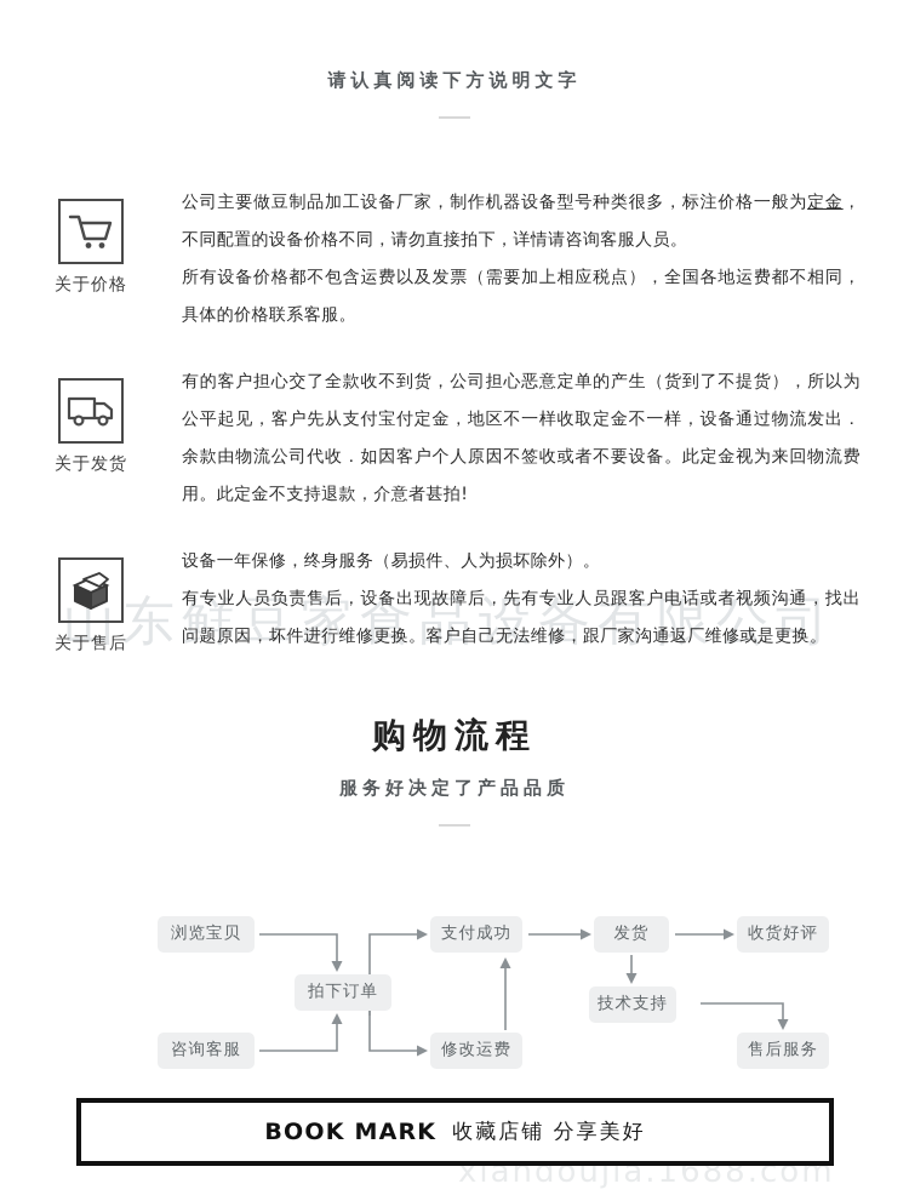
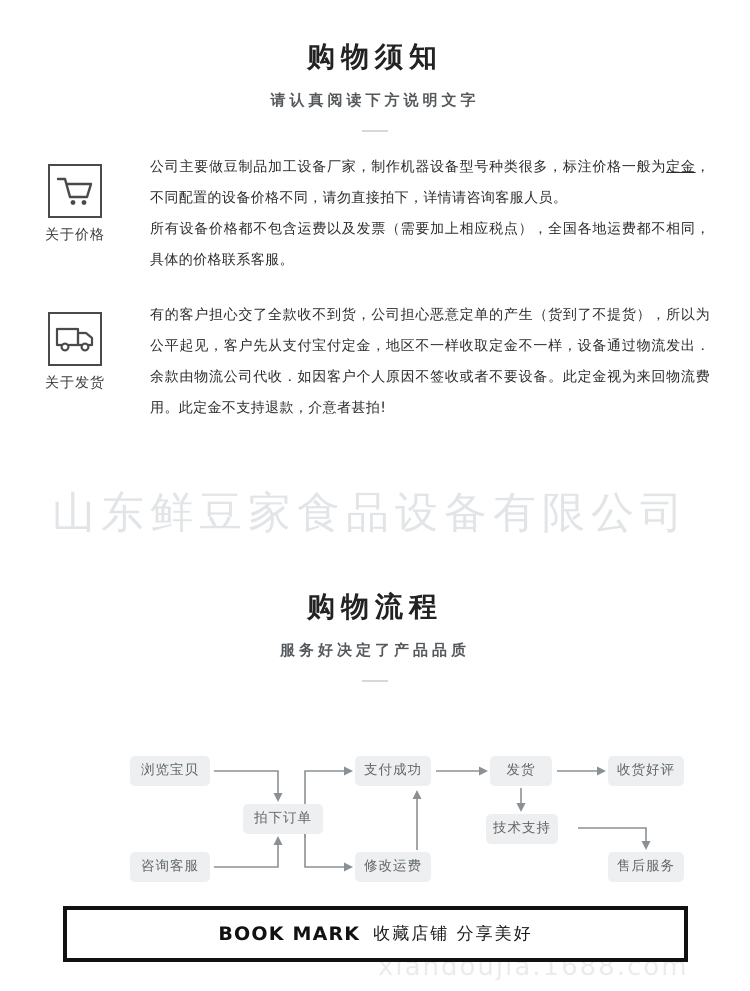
  山东鲜豆家食品设备有限公司
  xiandoujia.1688.com
+ 购物须知
  请认真阅读下方说明文字
  关于价格
  公司主要做豆制品加工设备厂家，制作机器设备型号种类很多，标注价格一般为定金，不同配置的设备价格不同，请勿直接拍下，详情请咨询客服人员。
  所有设备价格都不包含运费以及发票（需要加上相应税点），全国各地运费都不相同，具体的价格联系客服。
  关于发货
  有的客户担心交了全款收不到货，公司担心恶意定单的产生（货到了不提货），所以为公平起见，客户先从支付宝付定金，地区不一样收取定金不一样，设备通过物流发出．余款由物流公司代收．如因客户个人原因不签收或者不要设备。此定金视为来回物流费用。此定金不支持退款，介意者甚拍!
- 关于售后
- 设备一年保修，终身服务（易损件、人为损坏除外）。
- 有专业人员负责售后，设备出现故障后，先有专业人员跟客户电话或者视频沟通，找出问题原因，坏件进行维修更换。客户自己无法维修，跟厂家沟通返厂维修或是更换。
  购物流程
  服务好决定了产品品质
  浏览宝贝
  咨询客服
  拍下订单
  支付成功
  修改运费
  发货
  技术支持
  收货好评
  售后服务
  BOOK MARK
  收藏店铺 分享美好
